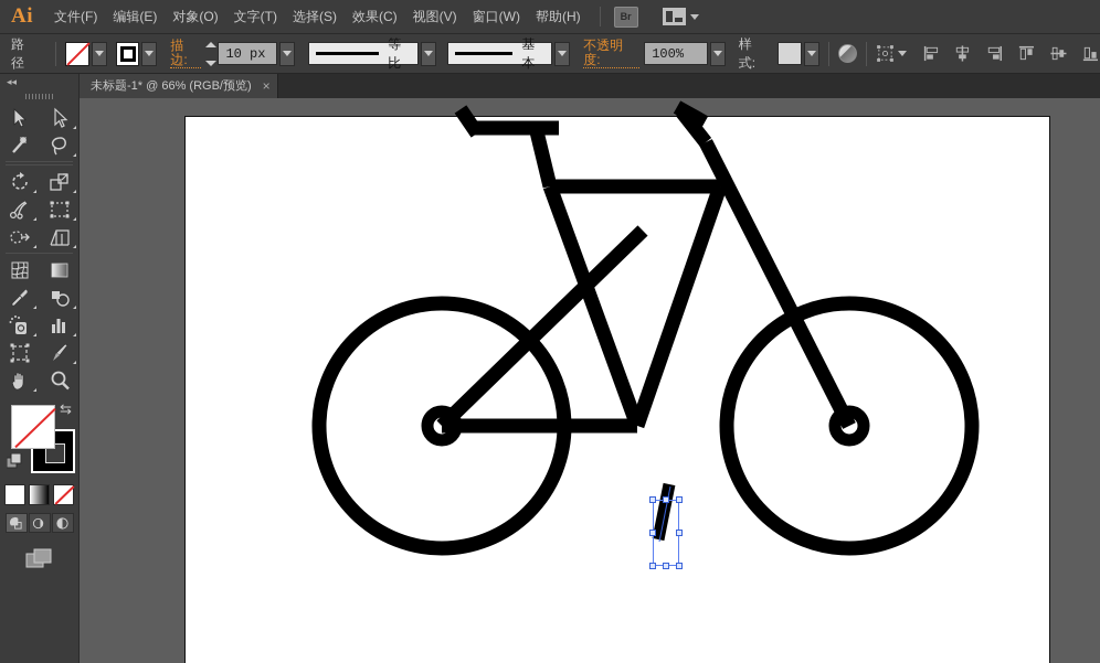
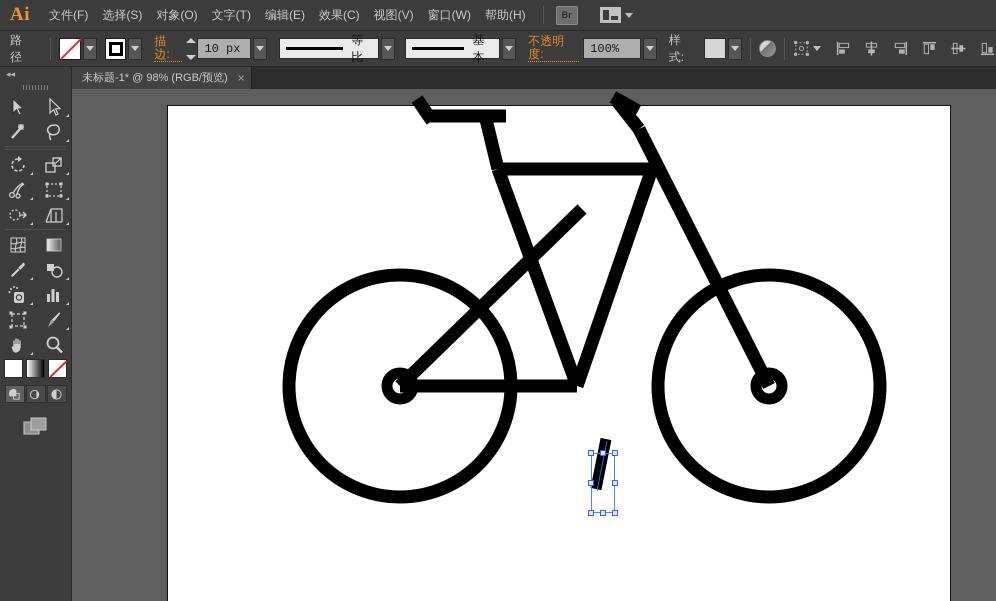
  Ai
  文件(F)
- 编辑(E)
+ 选择(S)
  对象(O)
  文字(T)
- 选择(S)
+ 编辑(E)
  效果(C)
  视图(V)
  窗口(W)
  帮助(H)
  Br
  路径
  描边:
  10 px
  等比
  基本
  不透明度:
  100%
  样式:
- 未标题-1* @ 66% (RGB/预览)
+ 未标题-1* @ 98% (RGB/预览)
  ×
  ◂◂
- ⇆
